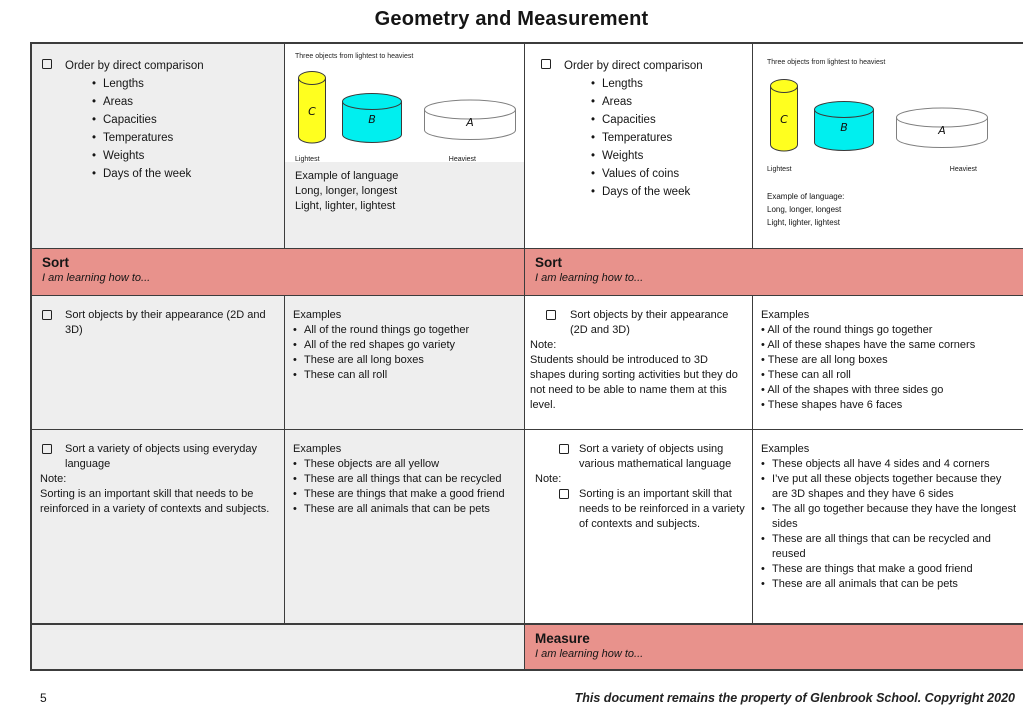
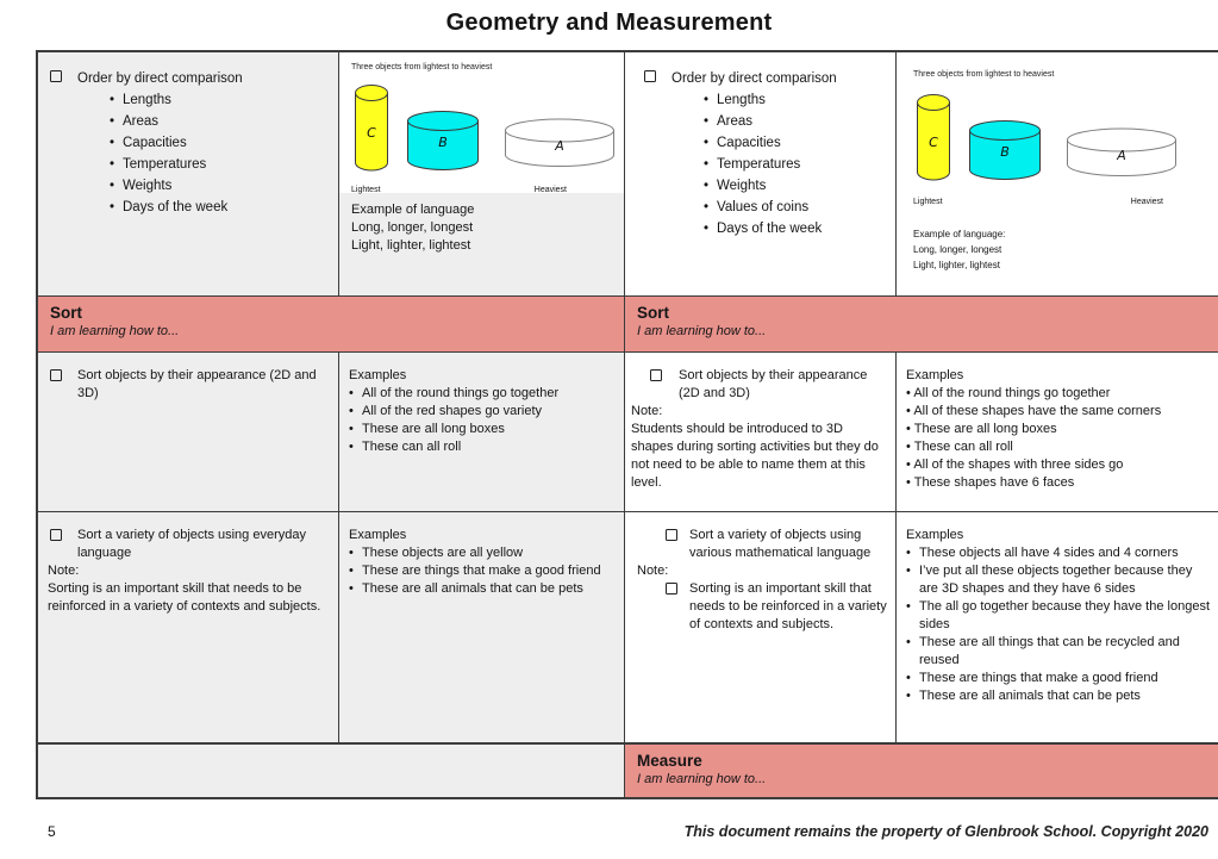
  Geometry and Measurement
  Order by direct comparison
  Lengths
  Areas
  Capacities
  Temperatures
  Weights
  Days of the week
  C
  B
  A
  Example of language
  Long, longer, longest
  Light, lighter, lightest
  Order by direct comparison
  Lengths
  Areas
  Capacities
  Temperatures
  Weights
  Values of coins
  Days of the week
  C
  B
  A
  Example of language:
  Long, longer, longest
  Light, lighter, lightest
  Sort
  I am learning how to...
  Sort
  I am learning how to...
  Sort objects by their appearance (2D and 3D)
  Examples
  All of the round things go together
  All of the red shapes go variety
  These are all long boxes
  These can all roll
  Sort objects by their appearance (2D and 3D)
  Note:
  Students should be introduced to 3D shapes during sorting activities but they do not need to be able to name them at this level.
  Examples
  All of the round things go together
  All of these shapes have the same corners
  These are all long boxes
  These can all roll
  All of the shapes with three sides go
  These shapes have 6 faces
  Sort a variety of objects using everyday language
  Note:
  Sorting is an important skill that needs to be reinforced in a variety of contexts and subjects.
  Examples
  These objects are all yellow
- These are all things that can be recycled
  These are things that make a good friend
  These are all animals that can be pets
  Sort a variety of objects using various mathematical language
  Note:
  Sorting is an important skill that needs to be reinforced in a variety of contexts and subjects.
  Examples
  These objects all have 4 sides and 4 corners
  I’ve put all these objects together because they are 3D shapes and they have 6 sides
  The all go together because they have the longest sides
  These are all things that can be recycled and reused
  These are things that make a good friend
  These are all animals that can be pets
  Measure
  I am learning how to...
  5
  This document remains the property of Glenbrook School. Copyright 2020
